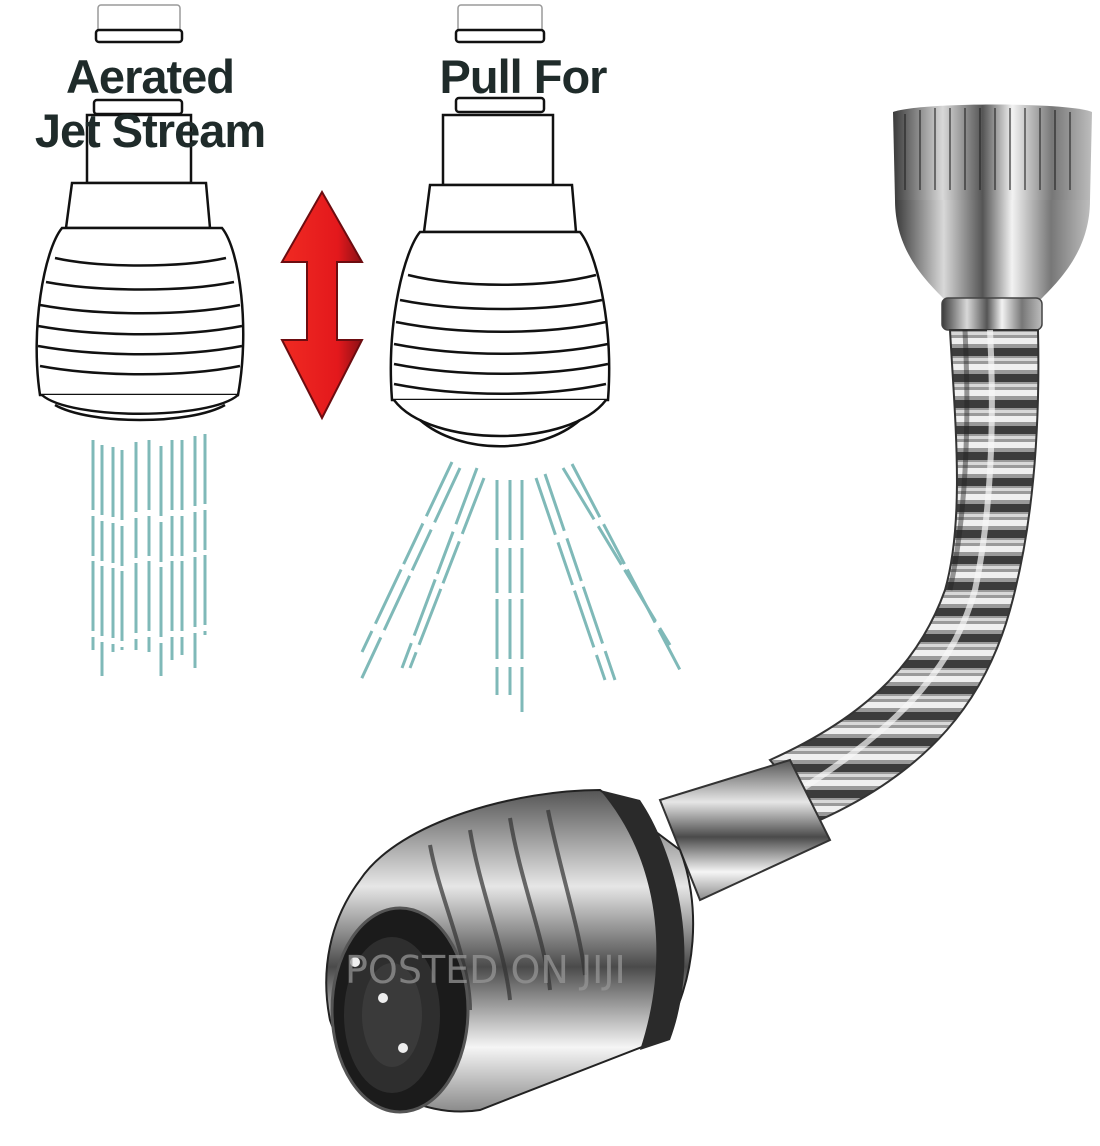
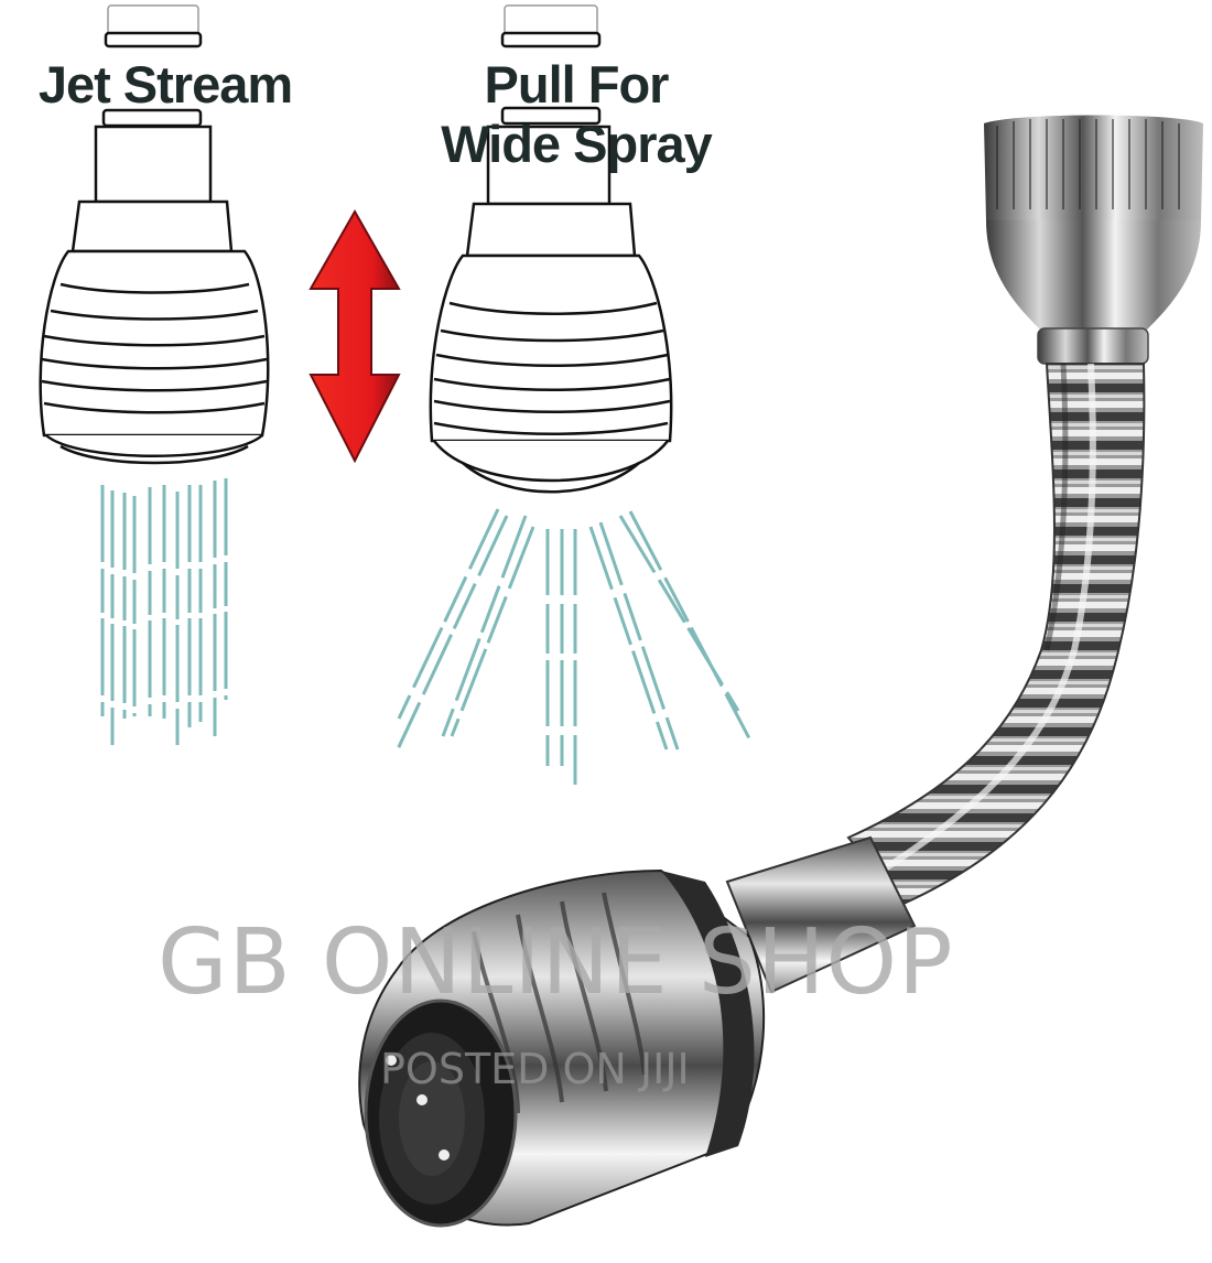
- Aerated
  Jet Stream
  Pull For
+ Wide Spray
+ GB ONLINE SHOP
  POSTED ON JIJI
